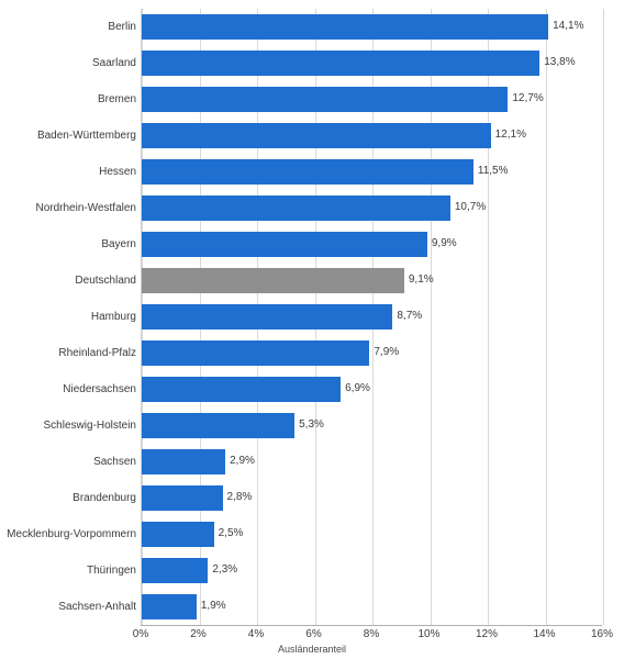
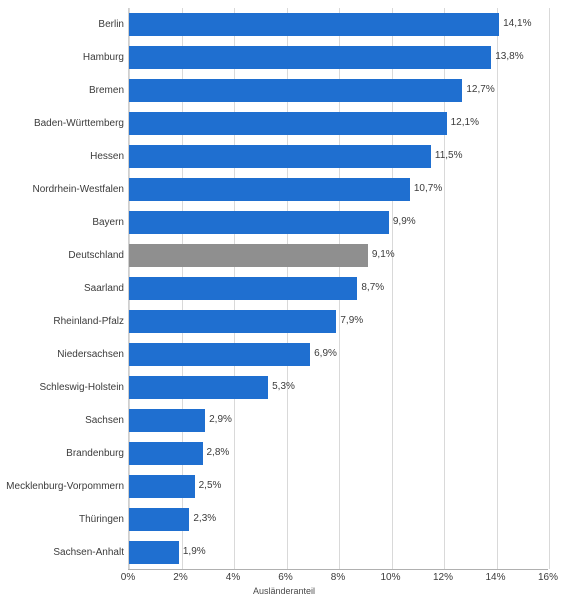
  14,1%
  13,8%
  12,7%
  12,1%
  11,5%
  10,7%
  9,9%
  9,1%
  8,7%
  7,9%
  6,9%
  5,3%
  2,9%
  2,8%
  2,5%
  2,3%
  1,9%
  Berlin
- Saarland
+ Hamburg
  Bremen
  Baden-Württemberg
  Hessen
  Nordrhein-Westfalen
  Bayern
  Deutschland
- Hamburg
+ Saarland
  Rheinland-Pfalz
  Niedersachsen
  Schleswig-Holstein
  Sachsen
  Brandenburg
  Mecklenburg-Vorpommern
  Thüringen
  Sachsen-Anhalt
  0%
  2%
  4%
  6%
  8%
  10%
  12%
  14%
  16%
  Ausländeranteil
